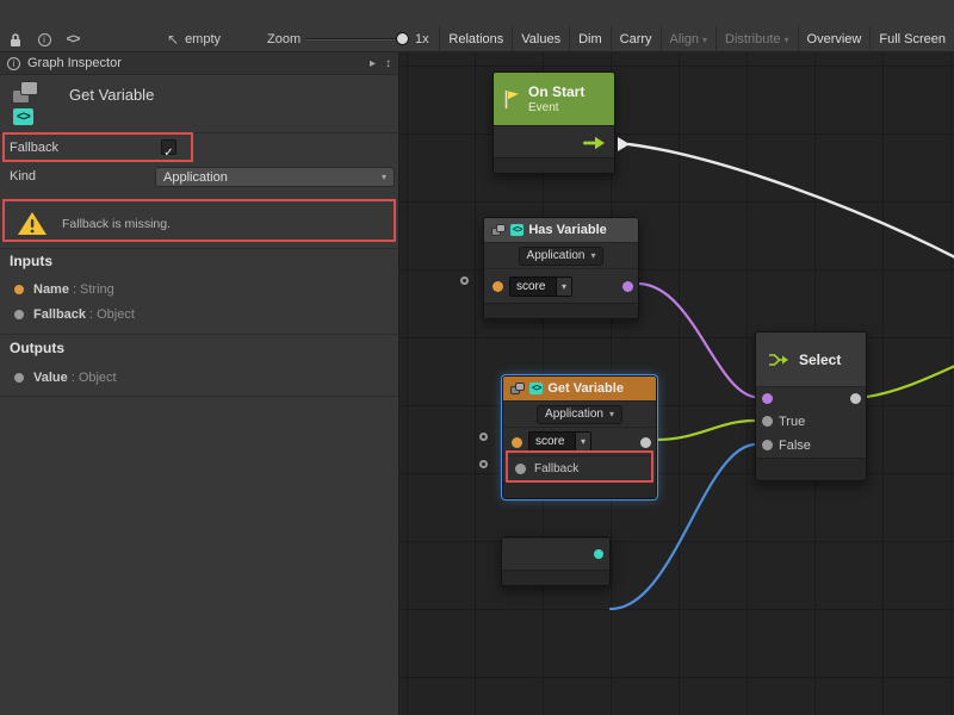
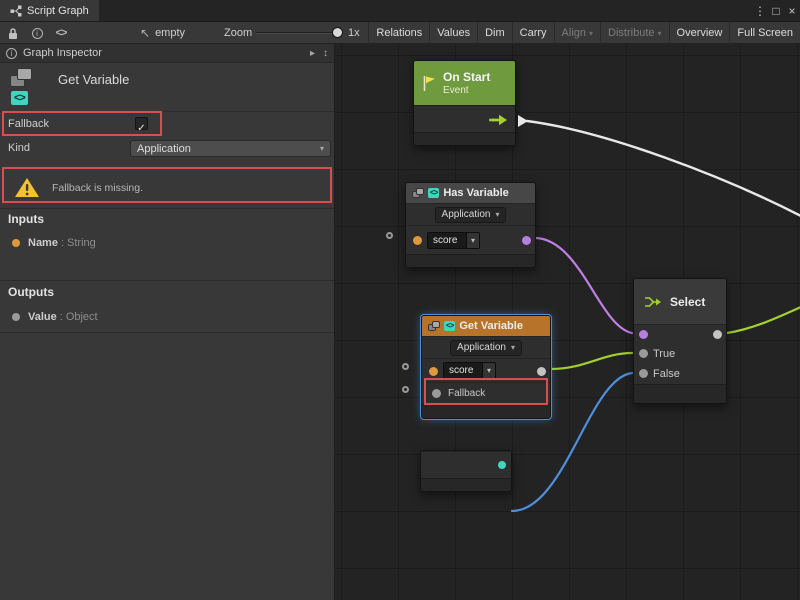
+ Script Graph
+ ⋮
+ □
+ ×
  i
  <>
  ↖
  empty
  Zoom
  1x
  Relations
  Values
  Dim
  Carry
  Align
  ▾
  Distribute
  ▾
  Overview
  Full Screen
  i
  Graph Inspector
  ▸
  ↕
  <>
  Get Variable
  Fallback
  ✓
  Kind
  Application
  ▾
  Fallback is missing.
  Inputs
  Name : String
- Fallback : Object
  Outputs
  Value : Object
  On Start
  Event
  <>
  Has Variable
  Application
  ▾
  score
  ▾
  <>
  Get Variable
  Application
  ▾
  score
  ▾
  Fallback
  Select
  True
  False
